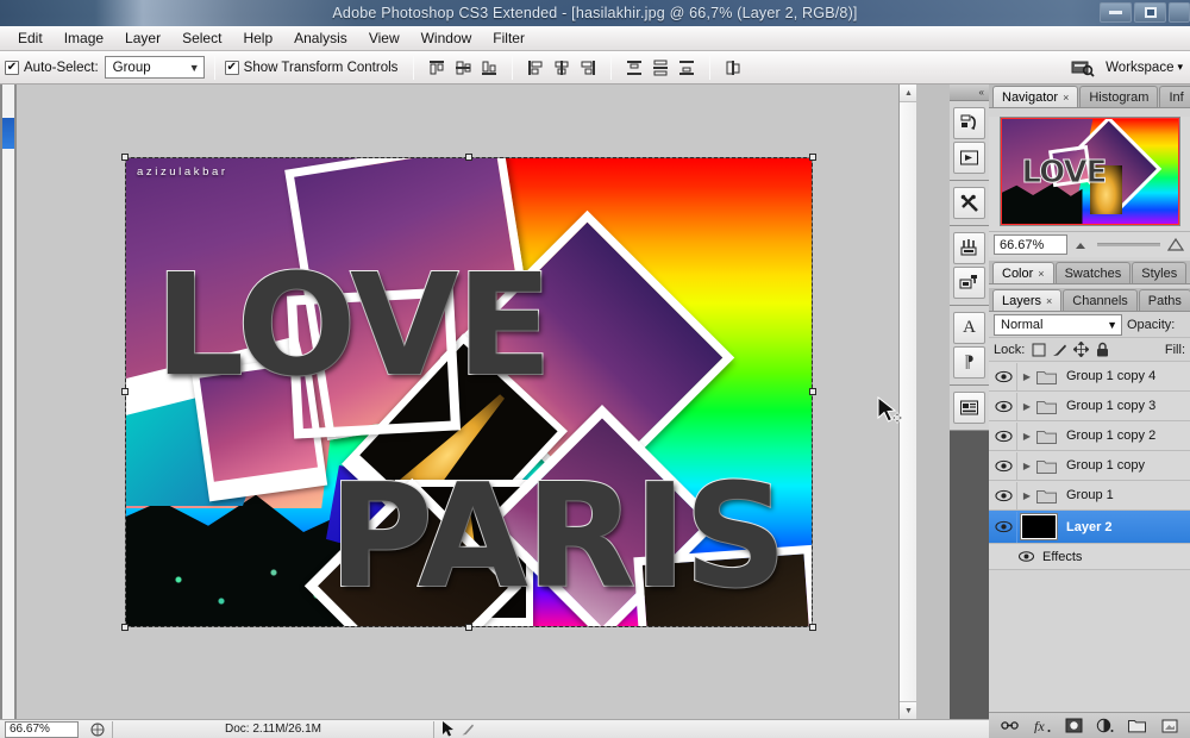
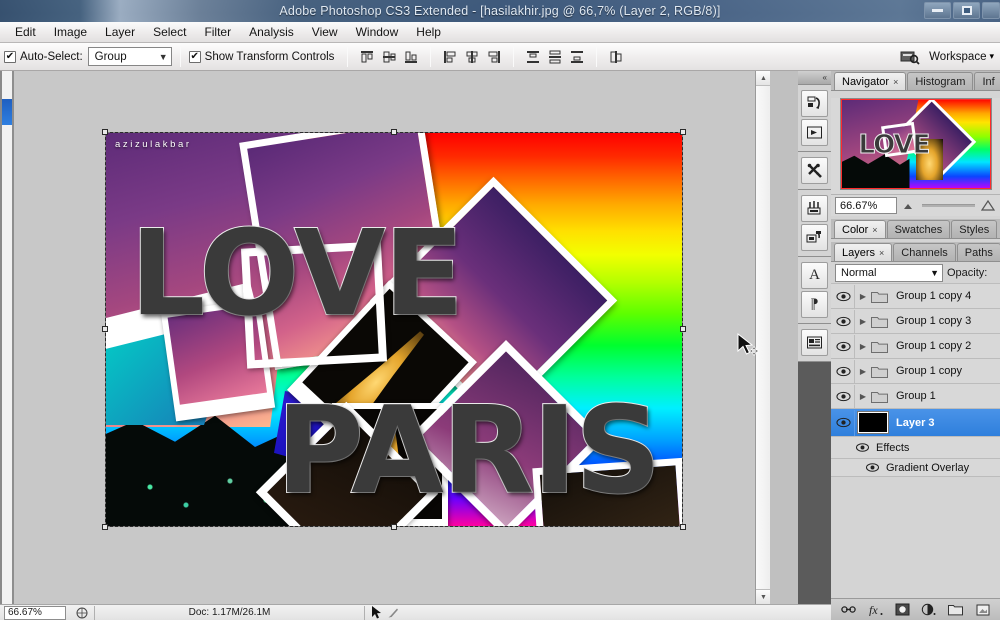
  Adobe Photoshop CS3 Extended - [hasilakhir.jpg @ 66,7% (Layer 2, RGB/8)]
  Edit
  Image
  Layer
  Select
- Help
+ Filter
  Analysis
  View
  Window
- Filter
+ Help
  ✔
  Auto-Select:
  Group
  ▼
  ✔
  Show Transform Controls
  Workspace
  ▾
  LOVE
  PARIS
  azizulakbar
  «
  A
  Navigator
  ×
  Histogram
  Inf
  LOVE
  66.67%
  Color
  ×
  Swatches
  Styles
  Layers
  ×
  Channels
  Paths
  Normal
  ▼
  Opacity:
- Lock:
- Fill:
  ▶
  Group 1 copy 4
  ▶
  Group 1 copy 3
  ▶
  Group 1 copy 2
  ▶
  Group 1 copy
  ▶
  Group 1
- Layer 2
+ Layer 3
  Effects
+ Gradient Overlay
  fx
  66.67%
- Doc: 2.11M/26.1M
+ Doc: 1.17M/26.1M
